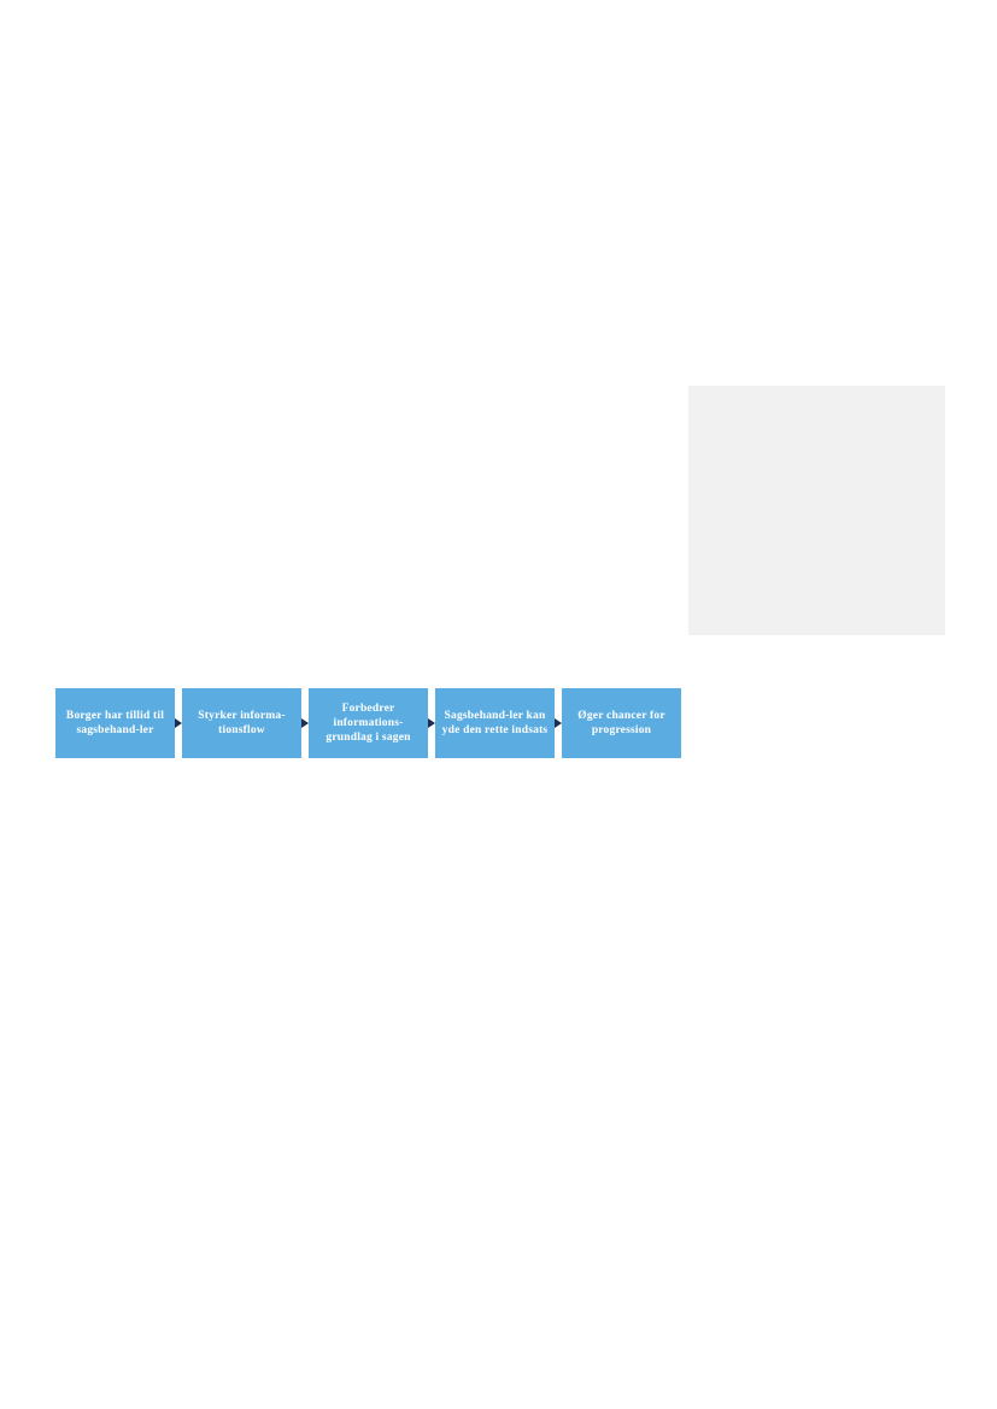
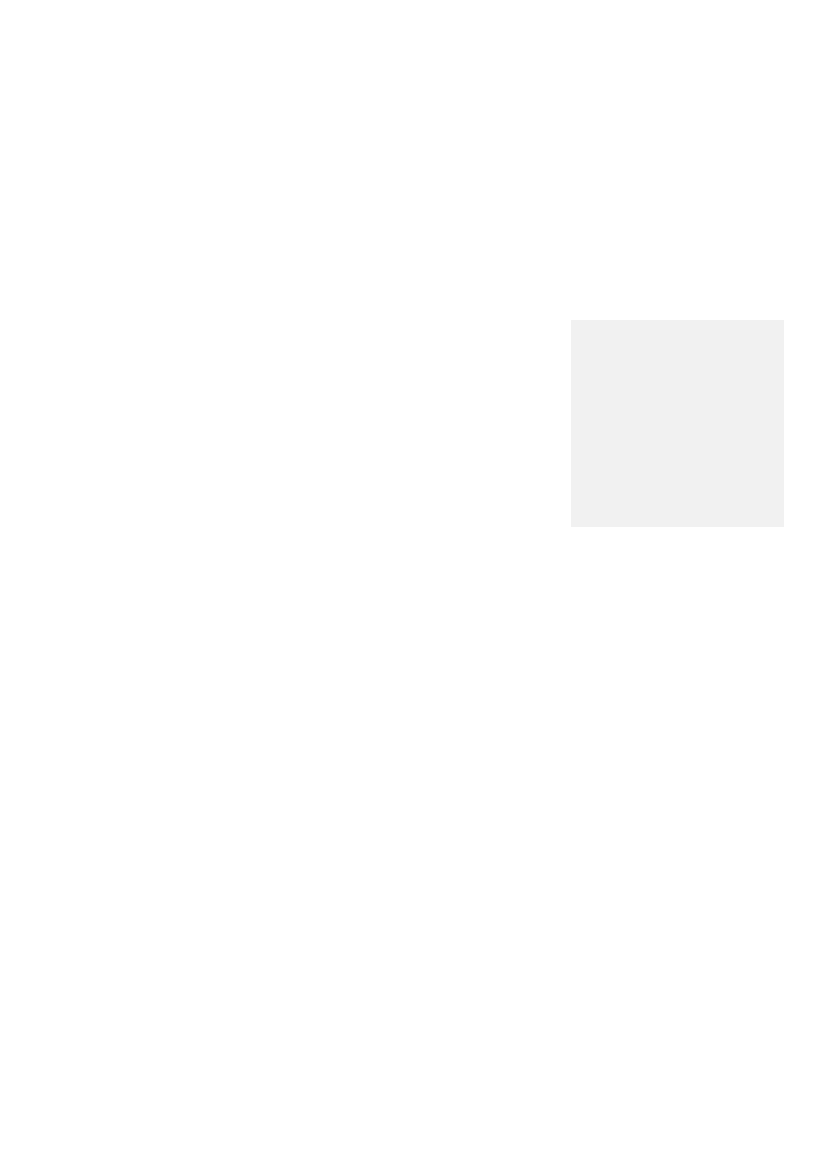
- Borger har tillid til sagsbehand-ler
- Styrker informa-tionsflow
- Forbedrer informations-grundlag i sagen
- Sagsbehand-ler kan yde den rette indsats
- Øger chancer for progression
